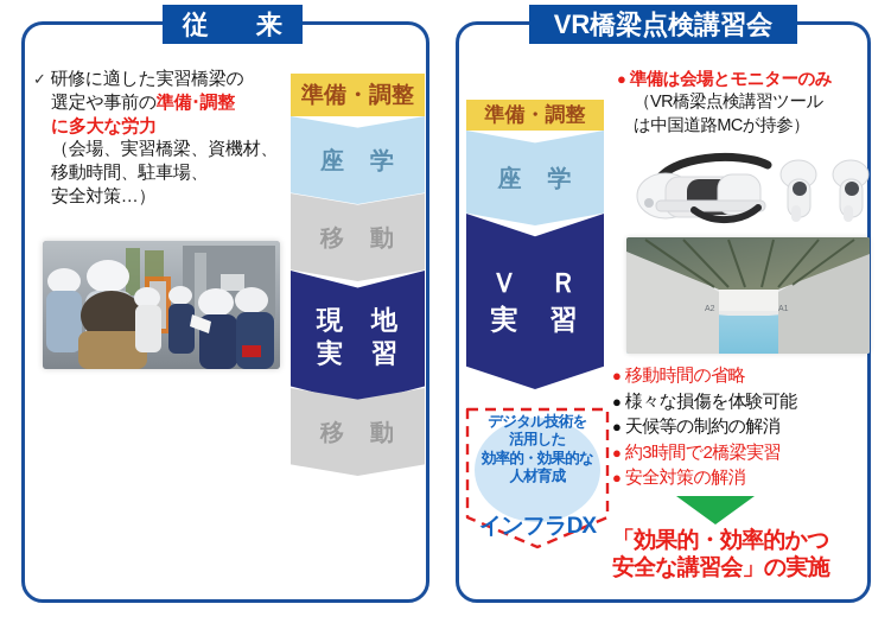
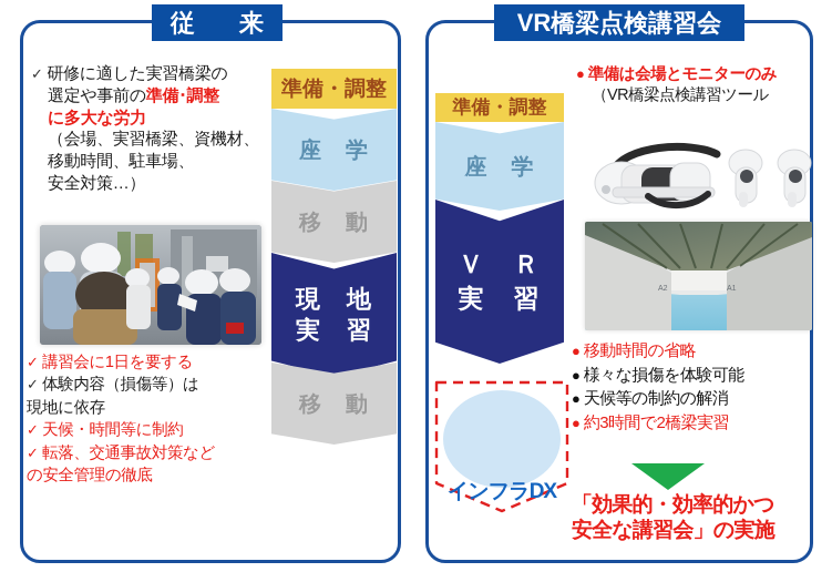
  従 来
  ✓ 研修に適した実習橋梁の
  選定や事前の準備･調整
  に多大な労力
  （会場、実習橋梁、資機材、
  移動時間、駐車場、
  安全対策…）
+ ✓ 講習会に1日を要する
+ ✓ 体験内容（損傷等）は
+ 現地に依存
+ ✓ 天候・時間等に制約
+ ✓ 転落、交通事故対策など
+ の安全管理の徹底
  準備・調整
  座 学
  移 動
  現 地
  実 習
  移 動
  VR橋梁点検講習会
  ● 準備は会場とモニターのみ
  （VR橋梁点検講習ツール
- は中国道路MCが持参）
  ● 移動時間の省略
  ● 様々な損傷を体験可能
  ● 天候等の制約の解消
  ● 約3時間で2橋梁実習
- ● 安全対策の解消
  「効果的・効率的かつ
  安全な講習会」の実施
  準備・調整
  座 学
  Ｖ Ｒ
  実 習
- デジタル技術を
- 活用した
- 効率的・効果的な
- 人材育成
  インフラDX
